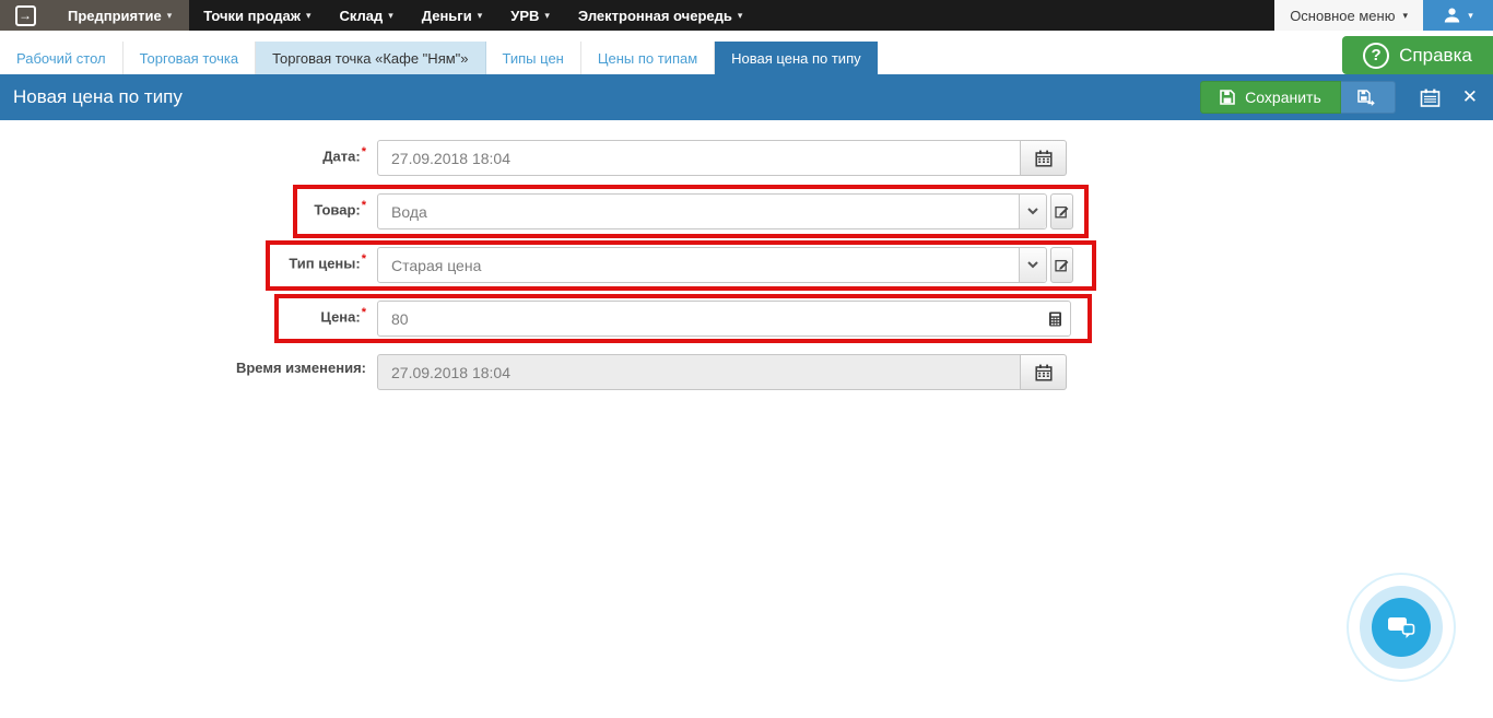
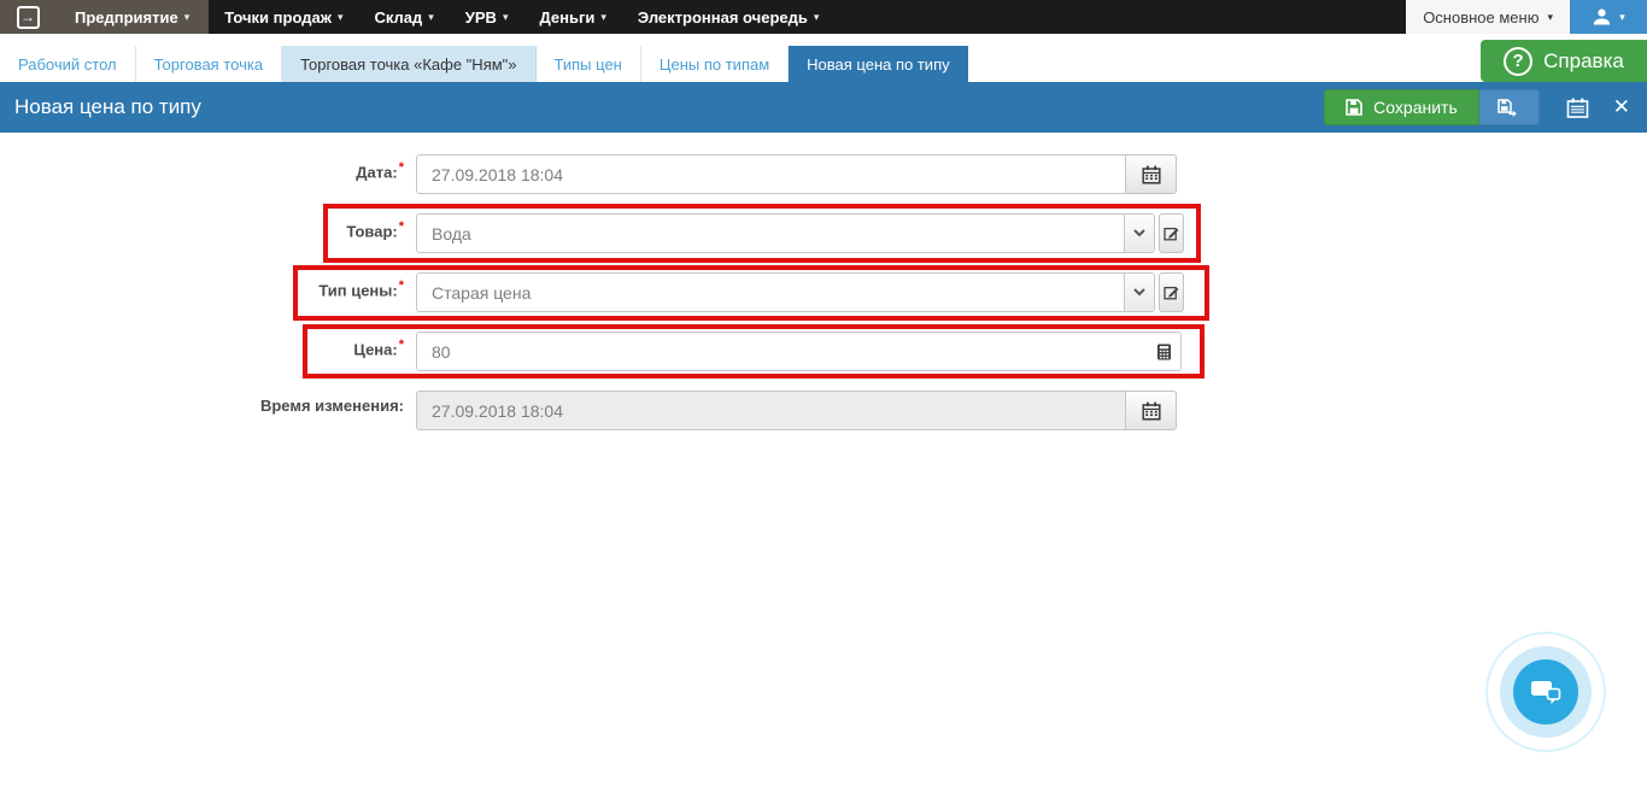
  →
  Предприятие
  ▾
  Точки продаж
  ▾
  Склад
  ▾
- Деньги
+ УРВ
  ▾
- УРВ
+ Деньги
  ▾
  Электронная очередь
  ▾
  Основное меню
  ▾
  ▾
  Рабочий стол
  Торговая точка
  Торговая точка «Кафе "Ням"»
  Типы цен
  Цены по типам
  Новая цена по типу
  ?
  Справка
  Новая цена по типу
  Сохранить
  ✕
  Дата:*
  27.09.2018 18:04
  Товар:*
  Вода
  Тип цены:*
  Старая цена
  Цена:*
  80
  Время изменения:
  27.09.2018 18:04
